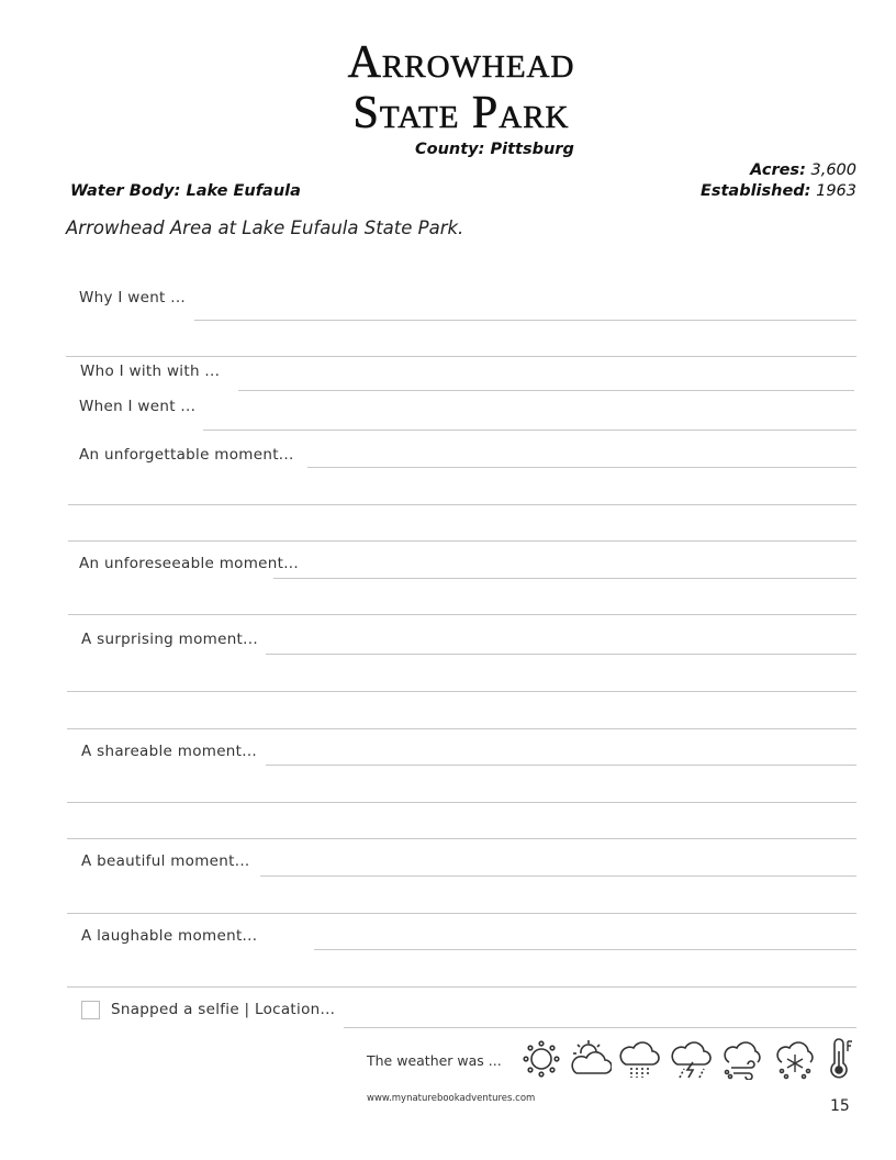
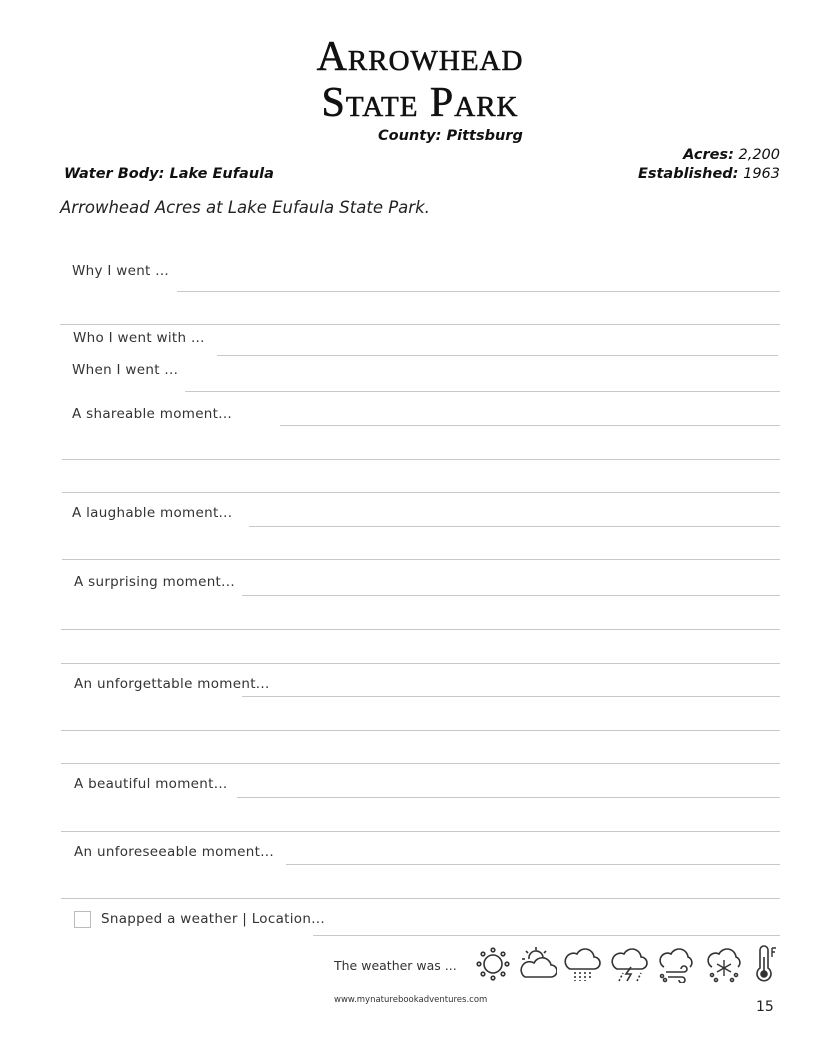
  Arrowhead
  State Park
  County: Pittsburg
- Acres: 3,600
+ Acres: 2,200
  Established: 1963
  Water Body: Lake Eufaula
- Arrowhead Area at Lake Eufaula State Park.
+ Arrowhead Acres at Lake Eufaula State Park.
  Why I went ...
- Who I with with ...
+ Who I went with ...
  When I went ...
- An unforgettable moment...
+ A shareable moment...
- An unforeseeable moment...
+ A laughable moment...
  A surprising moment...
- A shareable moment...
+ An unforgettable moment...
  A beautiful moment...
- A laughable moment...
+ An unforeseeable moment...
- Snapped a selfie | Location...
+ Snapped a weather | Location...
  The weather was ...
  www.mynaturebookadventures.com
  15
